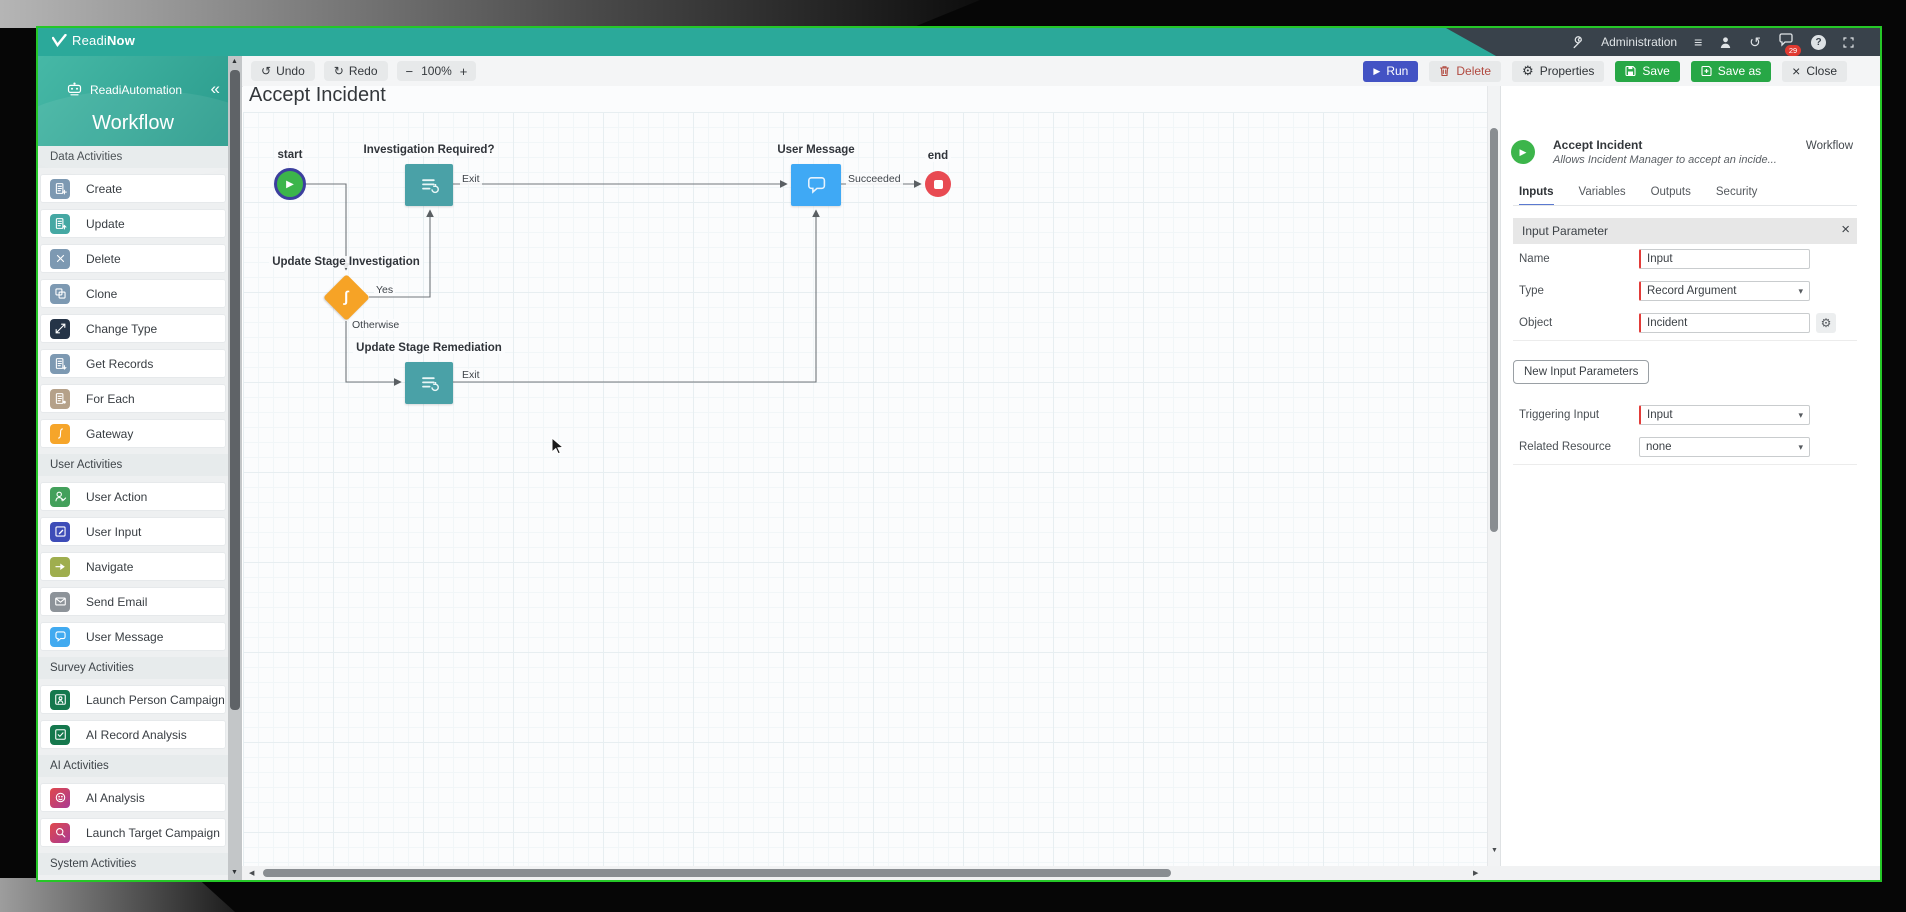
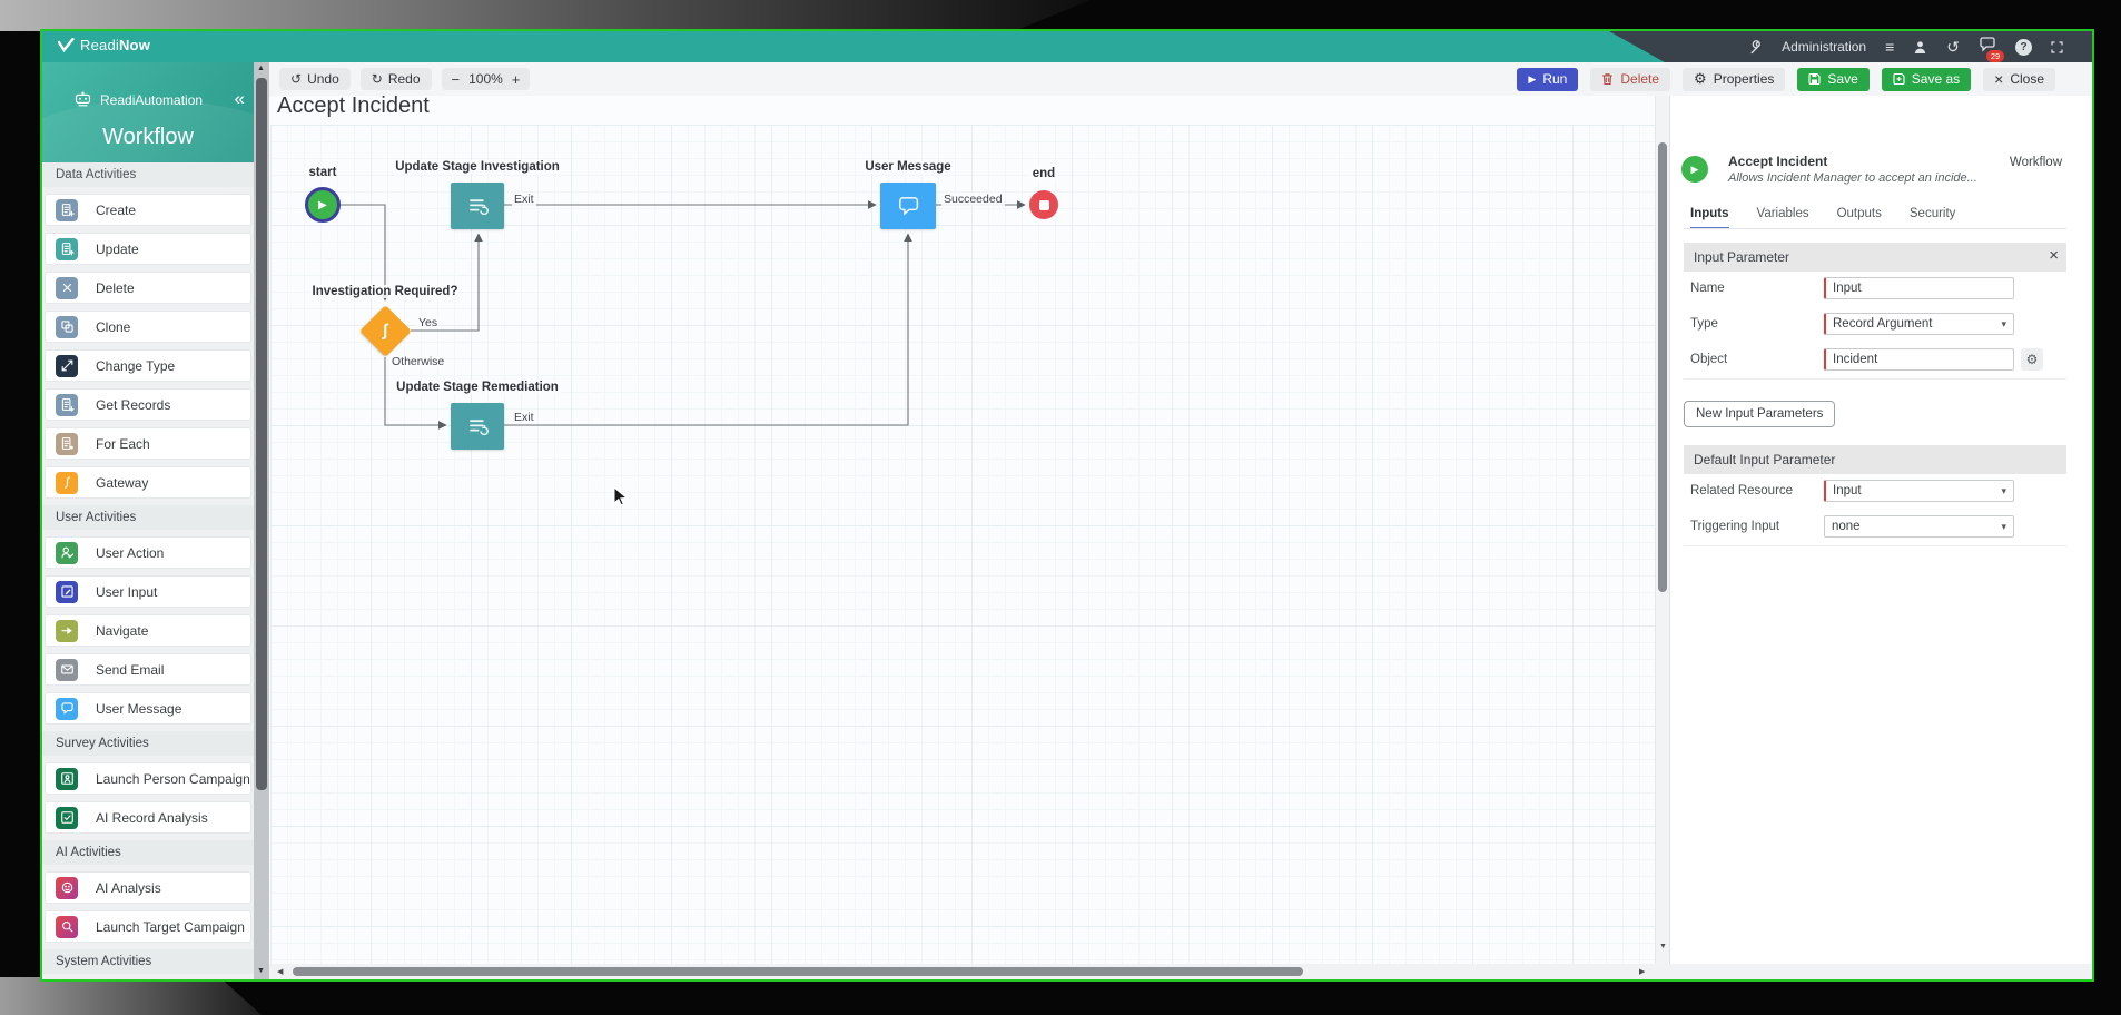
  ReadiNow
  Administration
  ≡
  ↺
  29
  ?
  ReadiAutomation
  «
  Workflow
  Create
  Update
  Delete
  Clone
  Change Type
  Get Records
  For Each
  Gateway
  User Activities
  User Action
  User Input
  Navigate
  Send Email
  User Message
  Survey Activities
  Launch Person Campaign
  AI Record Analysis
  AI Activities
  AI Analysis
  Launch Target Campaign
  System Activities
  ↺
  Undo
  ↻
  Redo
  −
  100%
  +
  ▶
  Run
  Delete
  ⚙
  Properties
  Save
  Save as
  ×
  Close
  Accept Incident
  ▶
  start
- Investigation Required?
+ Update Stage Investigation
  User Message
  end
- Update Stage Investigation
+ Investigation Required?
  Update Stage Remediation
  Exit
  Succeeded
  Yes
  Otherwise
  Exit
  ▶
  Accept Incident
  Allows Incident Manager to accept an incide...
  Workflow
  Inputs
  Variables
  Outputs
  Security
  Input Parameter
  ×
  Name
  Input
  Type
  Record Argument
  ▾
  Object
  Incident
  ⚙
  New Input Parameters
+ Default Input Parameter
- Triggering Input
+ Related Resource
  Input
  ▾
- Related Resource
+ Triggering Input
  none
  ▾
